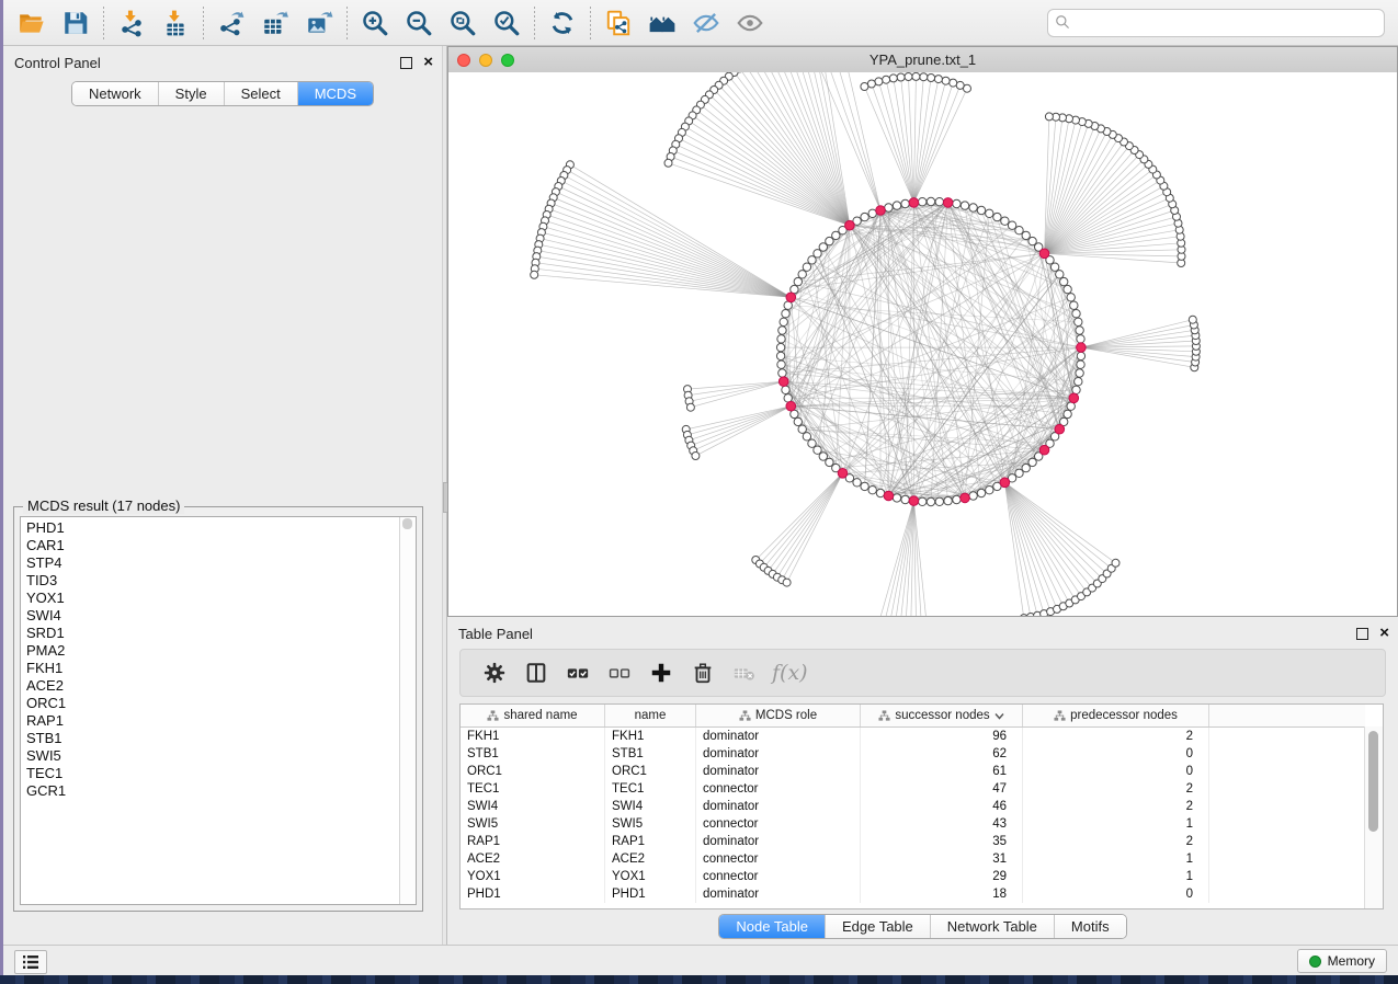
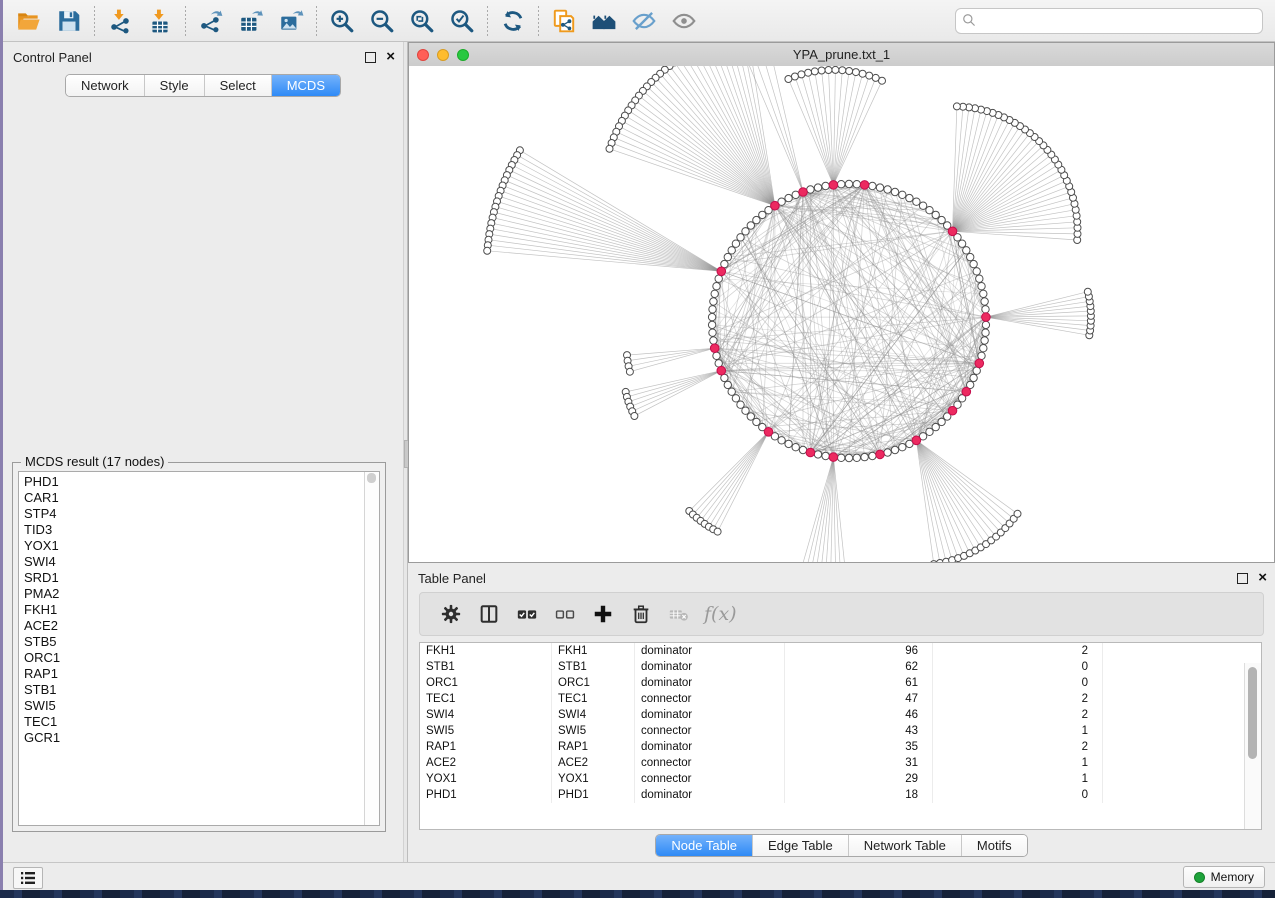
  Control Panel
  ×
  Network
  Style
  Select
  MCDS
  MCDS result (17 nodes)
  PHD1
  CAR1
  STP4
  TID3
  YOX1
  SWI4
  SRD1
  PMA2
  FKH1
  ACE2
+ STB5
  ORC1
  RAP1
  STB1
  SWI5
  TEC1
  GCR1
  YPA_prune.txt_1
  Table Panel
  ×
  f(x)
- shared name
- name
- MCDS role
- successor nodes
- predecessor nodes
  FKH1
  FKH1
  dominator
  96
  2
  STB1
  STB1
  dominator
  62
  0
  ORC1
  ORC1
  dominator
  61
  0
  TEC1
  TEC1
  connector
  47
  2
  SWI4
  SWI4
  dominator
  46
  2
  SWI5
  SWI5
  connector
  43
  1
  RAP1
  RAP1
  dominator
  35
  2
  ACE2
  ACE2
  connector
  31
  1
  YOX1
  YOX1
  connector
  29
  1
  PHD1
  PHD1
  dominator
  18
  0
  Node Table
  Edge Table
  Network Table
  Motifs
  Memory
